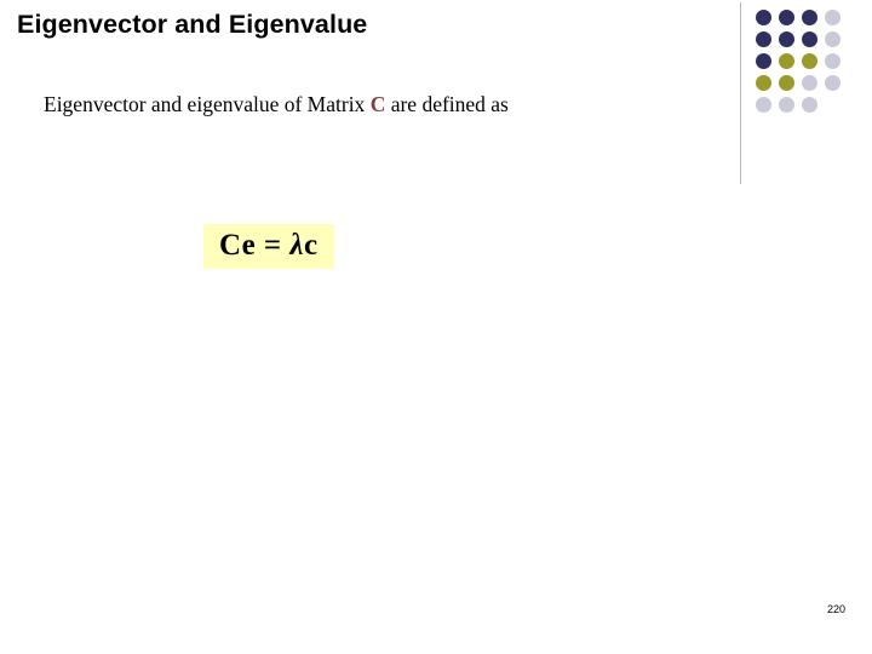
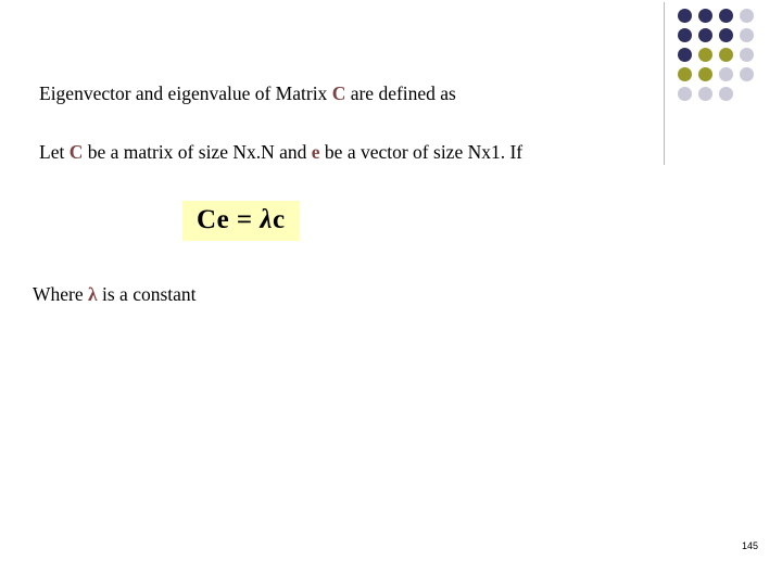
- Eigenvector and Eigenvalue
  Eigenvector and eigenvalue of Matrix C are defined as
+ Let C be a matrix of size Nx.N and e be a vector of size Nx1. If
  Ce = λc
+ Where λ is a constant
- 220
+ 145
